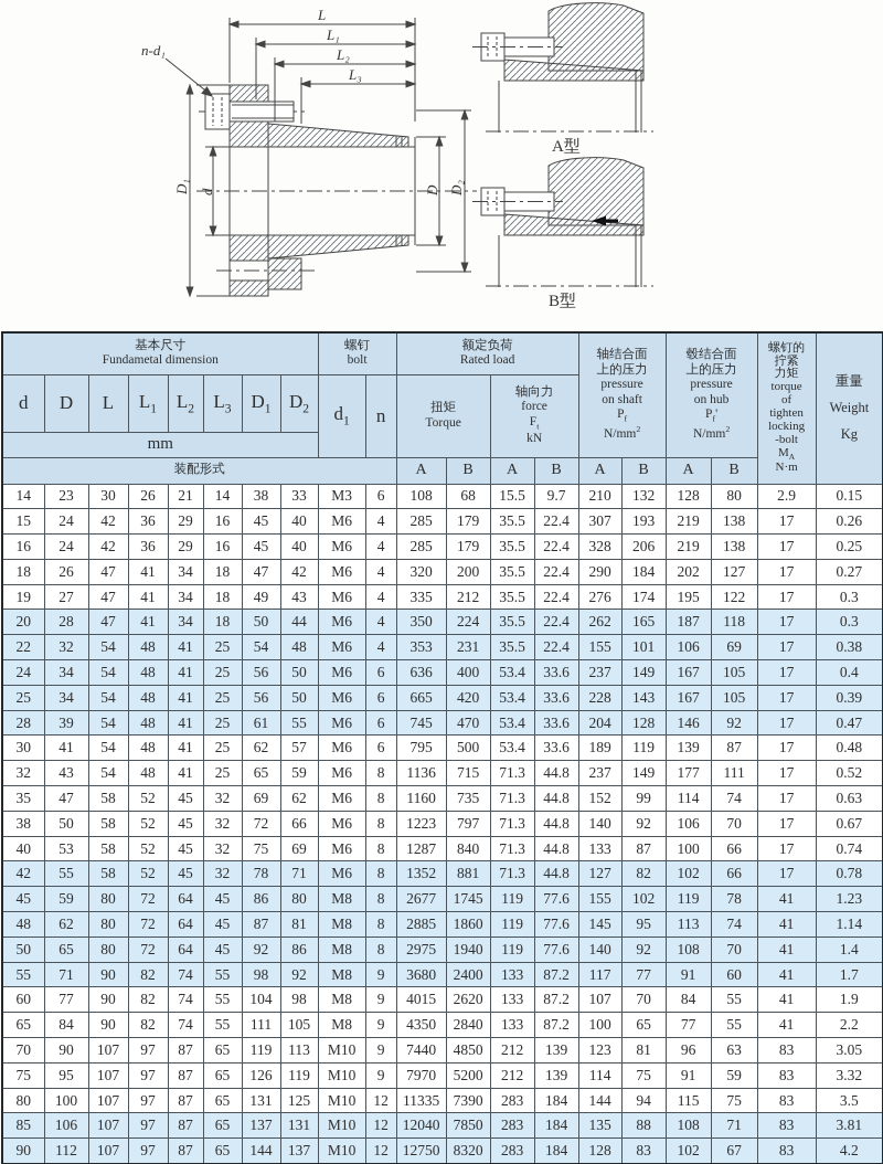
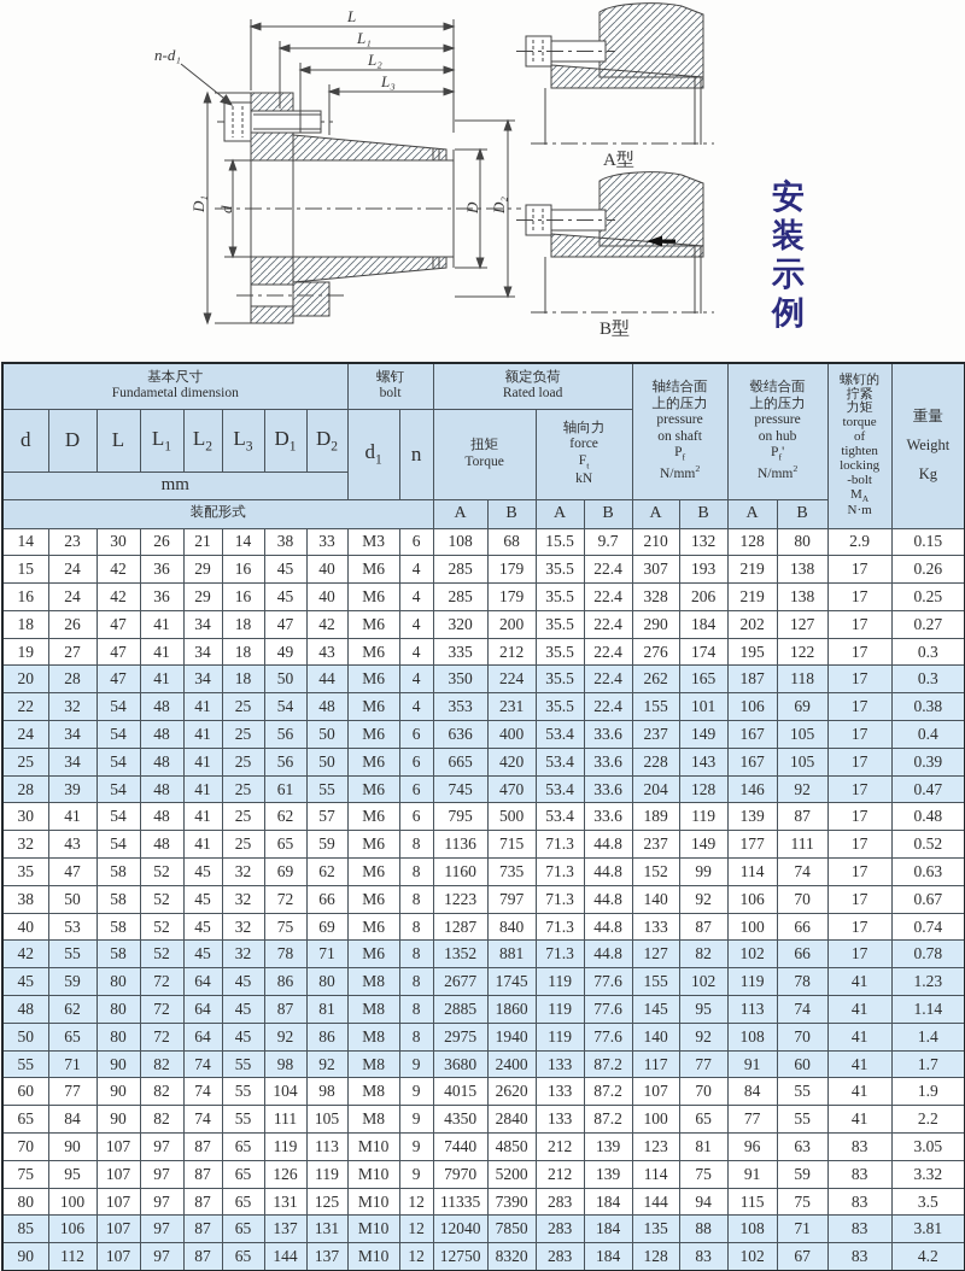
  L
  L₁
  L₂
  L₃
  n-d₁
  A型
  B型
+ 安装示例
  基本尺寸Fundametal dimension	螺钉bolt	额定负荷Rated load	轴结合面上的压力pressureon shaftPf N/mm2	毂结合面上的压力pressureon hubPf'N/mm2	螺钉的拧紧力矩torqueoftightenlocking-boltMA N·m	重量WeightKg
  d	D	L	L1	L2	L3	D1	D2	d1	n	扭矩Torque	轴向力forceFt kN
  mm
  装配形式	A	B	A	B	A	B	A	B
  14	23	30	26	21	14	38	33	M3	6	108	68	15.5	9.7	210	132	128	80	2.9	0.15
  15	24	42	36	29	16	45	40	M6	4	285	179	35.5	22.4	307	193	219	138	17	0.26
  16	24	42	36	29	16	45	40	M6	4	285	179	35.5	22.4	328	206	219	138	17	0.25
  18	26	47	41	34	18	47	42	M6	4	320	200	35.5	22.4	290	184	202	127	17	0.27
  19	27	47	41	34	18	49	43	M6	4	335	212	35.5	22.4	276	174	195	122	17	0.3
  20	28	47	41	34	18	50	44	M6	4	350	224	35.5	22.4	262	165	187	118	17	0.3
  22	32	54	48	41	25	54	48	M6	4	353	231	35.5	22.4	155	101	106	69	17	0.38
  24	34	54	48	41	25	56	50	M6	6	636	400	53.4	33.6	237	149	167	105	17	0.4
  25	34	54	48	41	25	56	50	M6	6	665	420	53.4	33.6	228	143	167	105	17	0.39
  28	39	54	48	41	25	61	55	M6	6	745	470	53.4	33.6	204	128	146	92	17	0.47
  30	41	54	48	41	25	62	57	M6	6	795	500	53.4	33.6	189	119	139	87	17	0.48
  32	43	54	48	41	25	65	59	M6	8	1136	715	71.3	44.8	237	149	177	111	17	0.52
  35	47	58	52	45	32	69	62	M6	8	1160	735	71.3	44.8	152	99	114	74	17	0.63
  38	50	58	52	45	32	72	66	M6	8	1223	797	71.3	44.8	140	92	106	70	17	0.67
  40	53	58	52	45	32	75	69	M6	8	1287	840	71.3	44.8	133	87	100	66	17	0.74
  42	55	58	52	45	32	78	71	M6	8	1352	881	71.3	44.8	127	82	102	66	17	0.78
  45	59	80	72	64	45	86	80	M8	8	2677	1745	119	77.6	155	102	119	78	41	1.23
  48	62	80	72	64	45	87	81	M8	8	2885	1860	119	77.6	145	95	113	74	41	1.14
  50	65	80	72	64	45	92	86	M8	8	2975	1940	119	77.6	140	92	108	70	41	1.4
  55	71	90	82	74	55	98	92	M8	9	3680	2400	133	87.2	117	77	91	60	41	1.7
  60	77	90	82	74	55	104	98	M8	9	4015	2620	133	87.2	107	70	84	55	41	1.9
  65	84	90	82	74	55	111	105	M8	9	4350	2840	133	87.2	100	65	77	55	41	2.2
  70	90	107	97	87	65	119	113	M10	9	7440	4850	212	139	123	81	96	63	83	3.05
  75	95	107	97	87	65	126	119	M10	9	7970	5200	212	139	114	75	91	59	83	3.32
  80	100	107	97	87	65	131	125	M10	12	11335	7390	283	184	144	94	115	75	83	3.5
  85	106	107	97	87	65	137	131	M10	12	12040	7850	283	184	135	88	108	71	83	3.81
  90	112	107	97	87	65	144	137	M10	12	12750	8320	283	184	128	83	102	67	83	4.2
